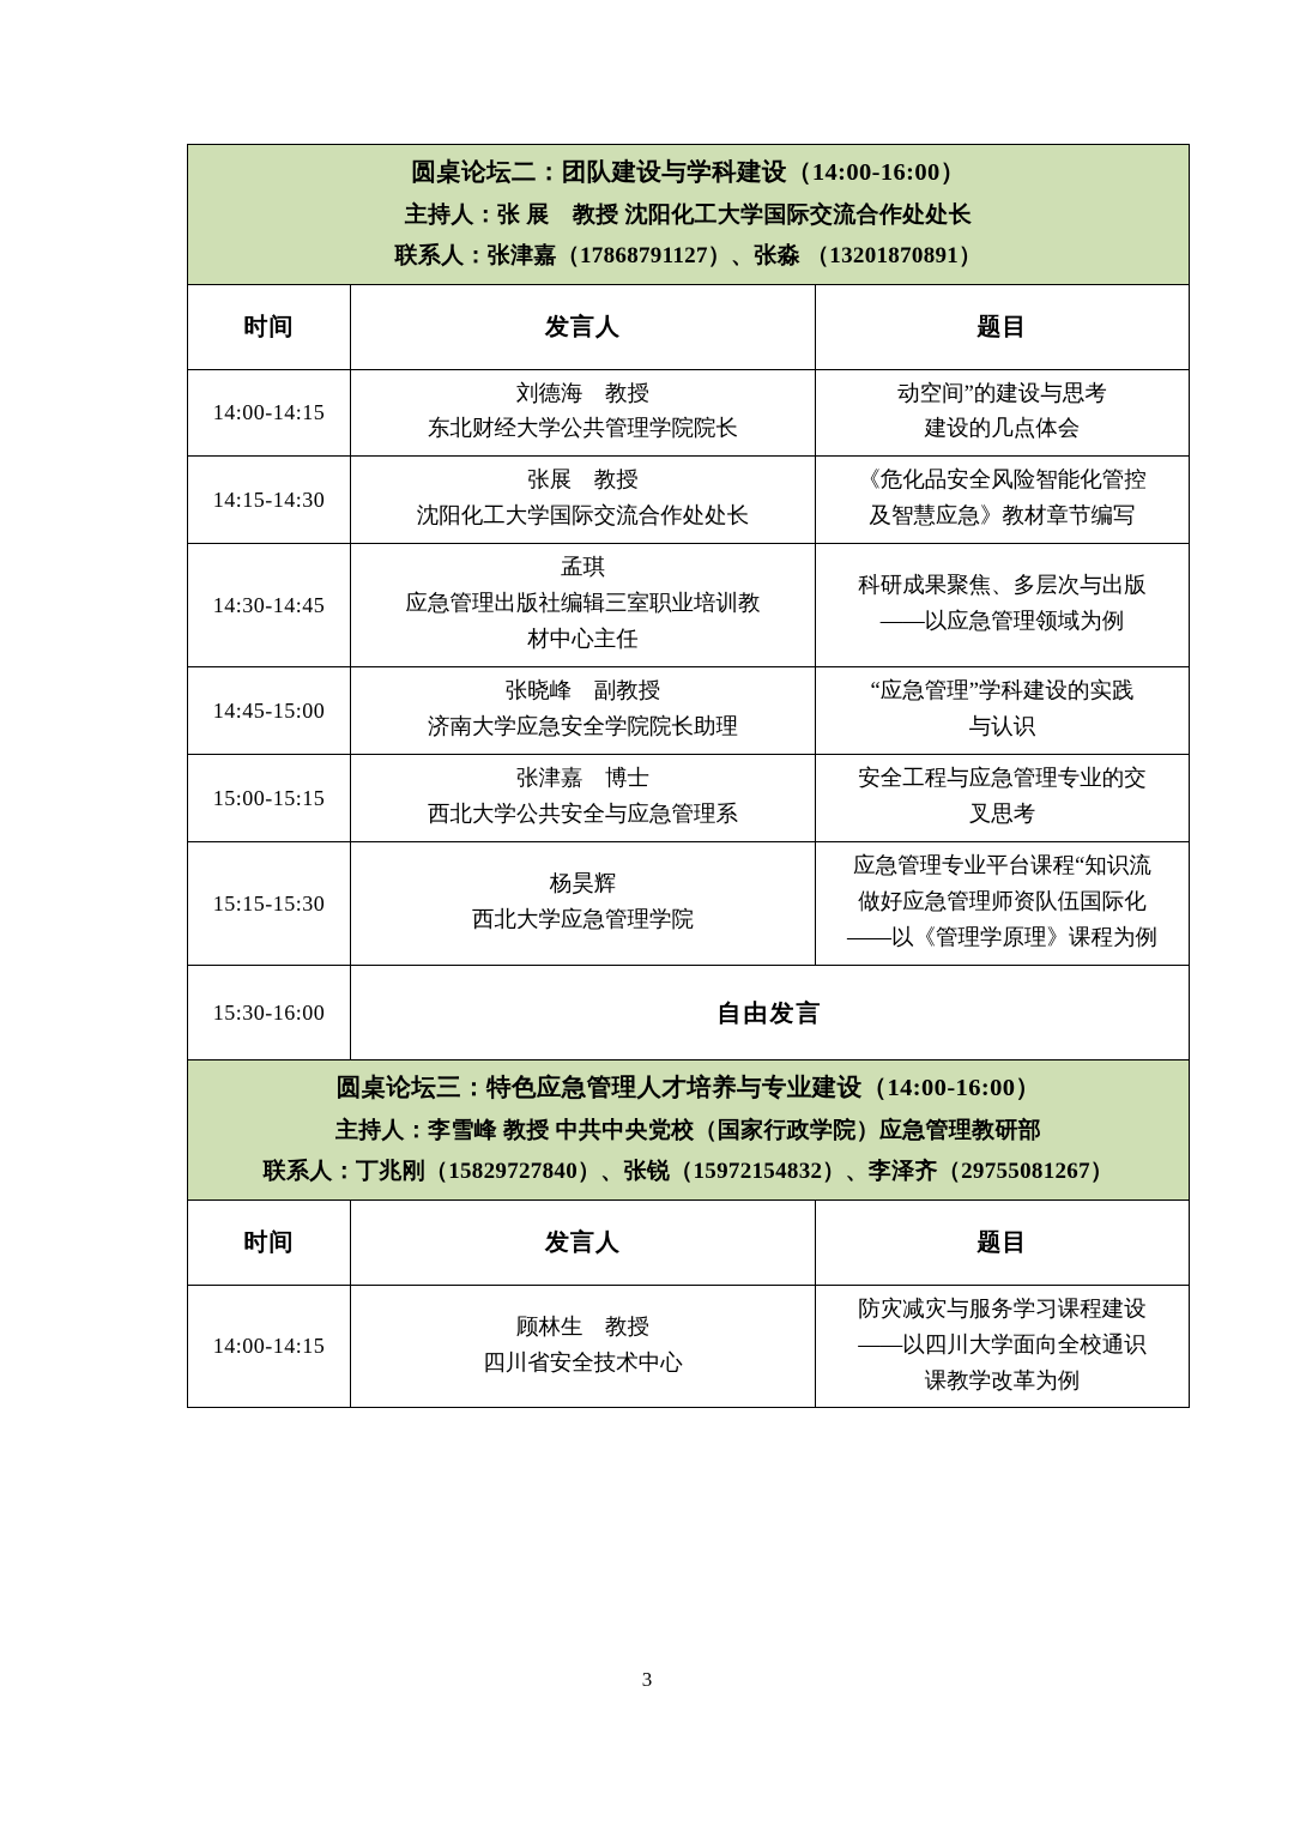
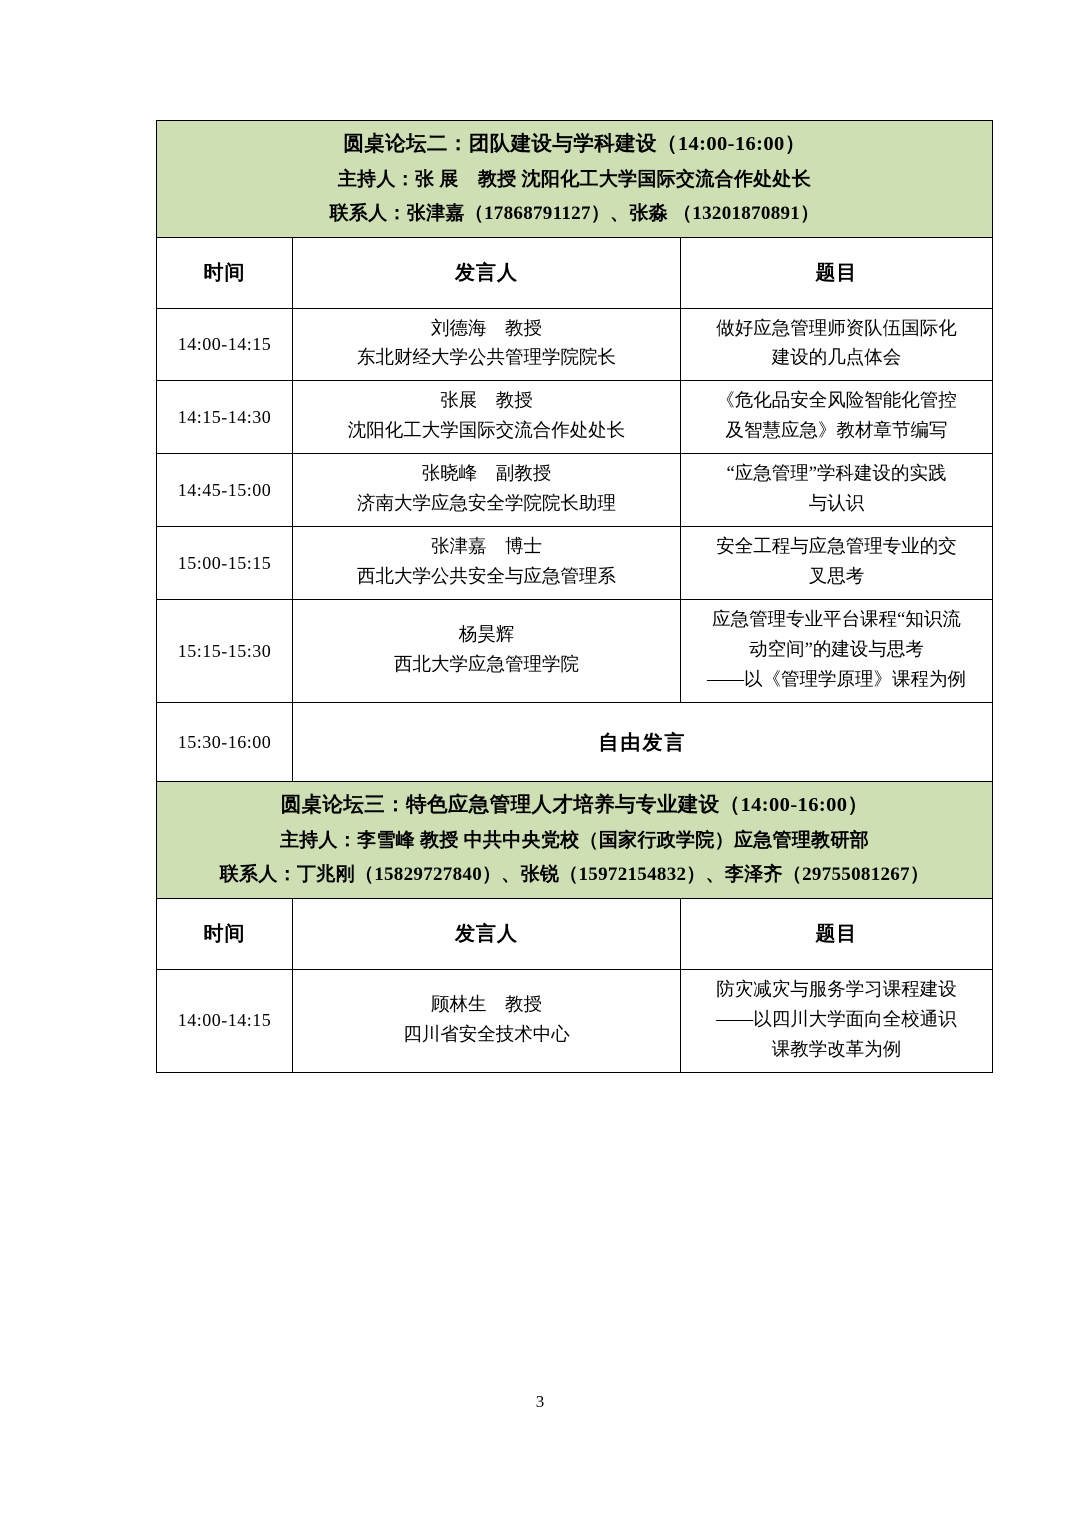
  圆桌论坛二：团队建设与学科建设（14:00-16:00） 主持人：张 展 教授 沈阳化工大学国际交流合作处处长 联系人：张津嘉（17868791127）、张淼 （13201870891）
  时间	发言人	题目
- 14:00-14:15	刘德海 教授 东北财经大学公共管理学院院长	动空间”的建设与思考 建设的几点体会
+ 14:00-14:15	刘德海 教授 东北财经大学公共管理学院院长	做好应急管理师资队伍国际化 建设的几点体会
  14:15-14:30	张展 教授 沈阳化工大学国际交流合作处处长	《危化品安全风险智能化管控 及智慧应急》教材章节编写
- 14:30-14:45	孟琪 应急管理出版社编辑三室职业培训教 材中心主任	科研成果聚焦、多层次与出版 ——以应急管理领域为例
  14:45-15:00	张晓峰 副教授 济南大学应急安全学院院长助理	“应急管理”学科建设的实践 与认识
  15:00-15:15	张津嘉 博士 西北大学公共安全与应急管理系	安全工程与应急管理专业的交 叉思考
- 15:15-15:30	杨昊辉 西北大学应急管理学院	应急管理专业平台课程“知识流 做好应急管理师资队伍国际化 ——以《管理学原理》课程为例
+ 15:15-15:30	杨昊辉 西北大学应急管理学院	应急管理专业平台课程“知识流 动空间”的建设与思考 ——以《管理学原理》课程为例
  15:30-16:00	自由发言
  圆桌论坛三：特色应急管理人才培养与专业建设（14:00-16:00） 主持人：李雪峰 教授 中共中央党校（国家行政学院）应急管理教研部 联系人：丁兆刚（15829727840）、张锐（15972154832）、李泽齐（29755081267）
  时间	发言人	题目
  14:00-14:15	顾林生 教授 四川省安全技术中心	防灾减灾与服务学习课程建设 ——以四川大学面向全校通识 课教学改革为例
  3
